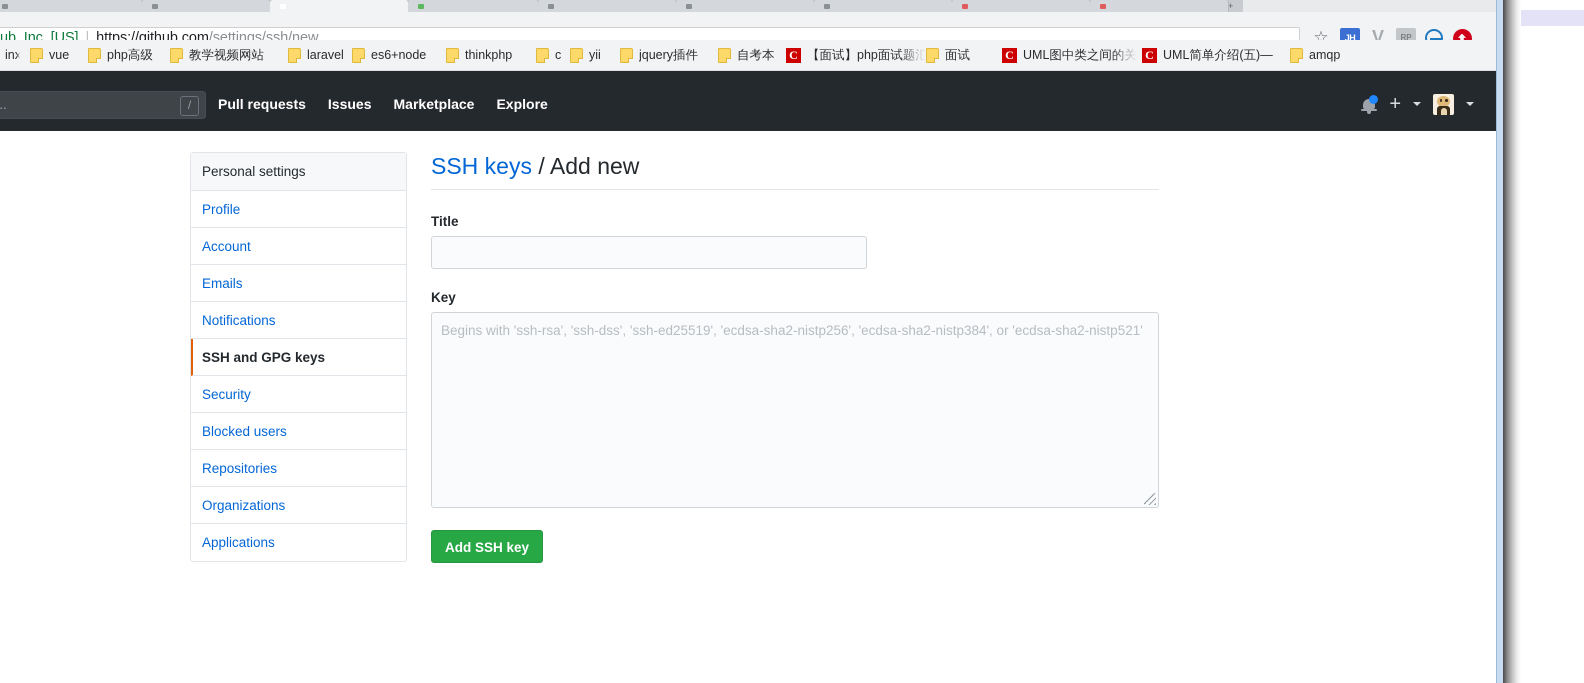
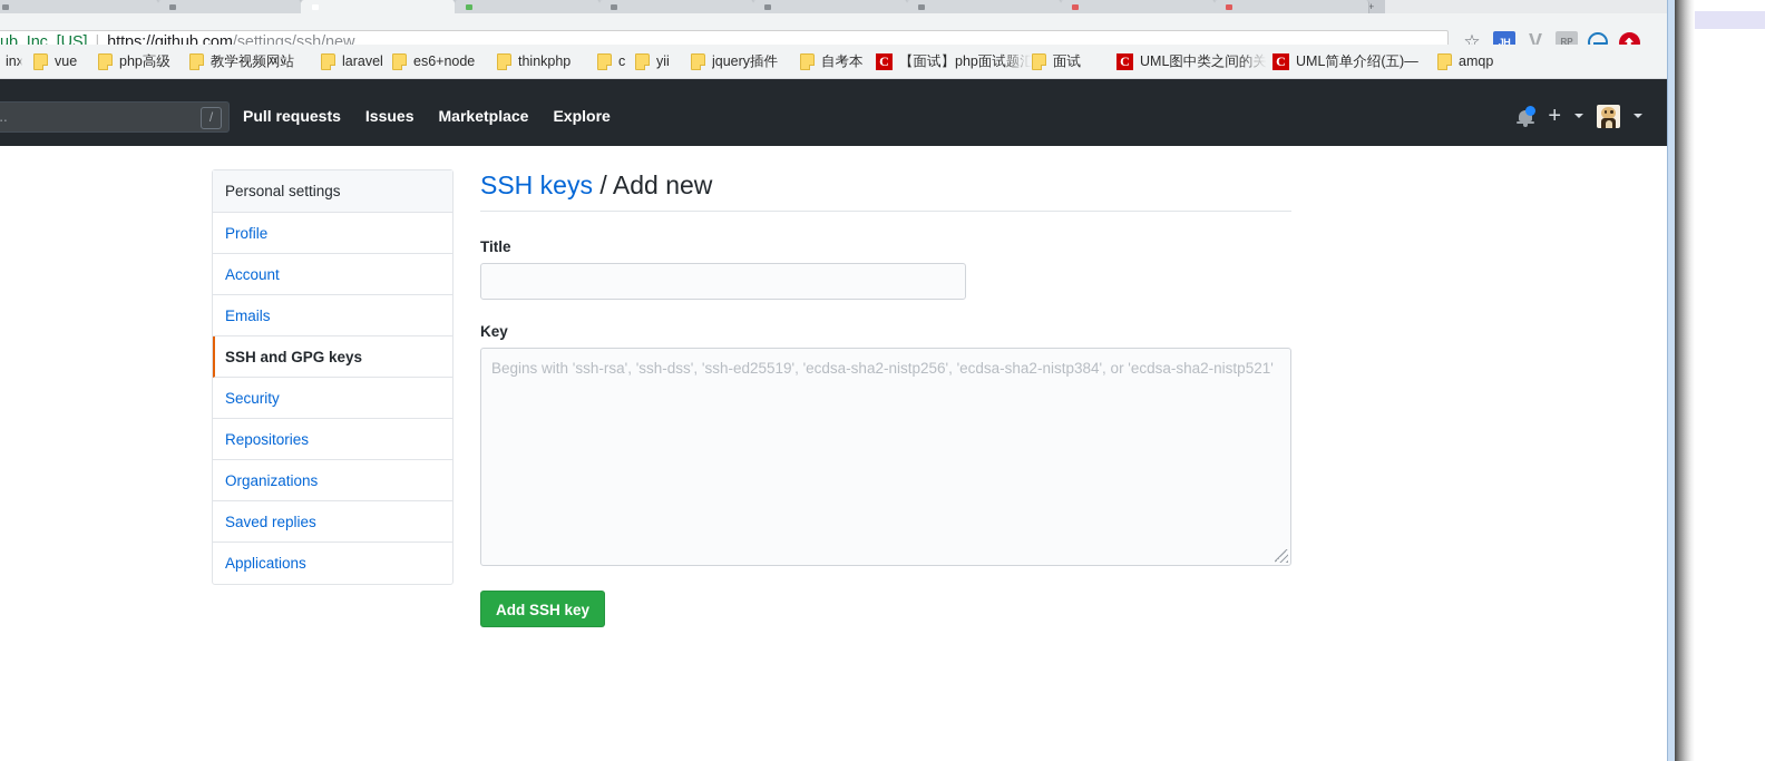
  +
  ub, Inc. [US] | https://github.com/settings/ssh/new
  ☆
  JH
  V
  RP
  inx
  vue
  php高级
  教学视频网站
  laravel
  es6+node
  thinkphp
  c
  yii
  jquery插件
  自考本
  C
  【面试】php面试题汇
  面试
  C
  UML图中类之间的关
  C
  UML简单介绍(五)—
  amqp
  /
  Pull requests
  Issues
  Marketplace
  Explore
  +
  Personal settings
  Profile
  Account
  Emails
- Notifications
  SSH and GPG keys
  Security
- Blocked users
  Repositories
  Organizations
+ Saved replies
  Applications
  SSH keys / Add new
  Title
  Key
  Begins with 'ssh-rsa', 'ssh-dss', 'ssh-ed25519', 'ecdsa-sha2-nistp256', 'ecdsa-sha2-nistp384', or 'ecdsa-sha2-nistp521'
  Add SSH key
